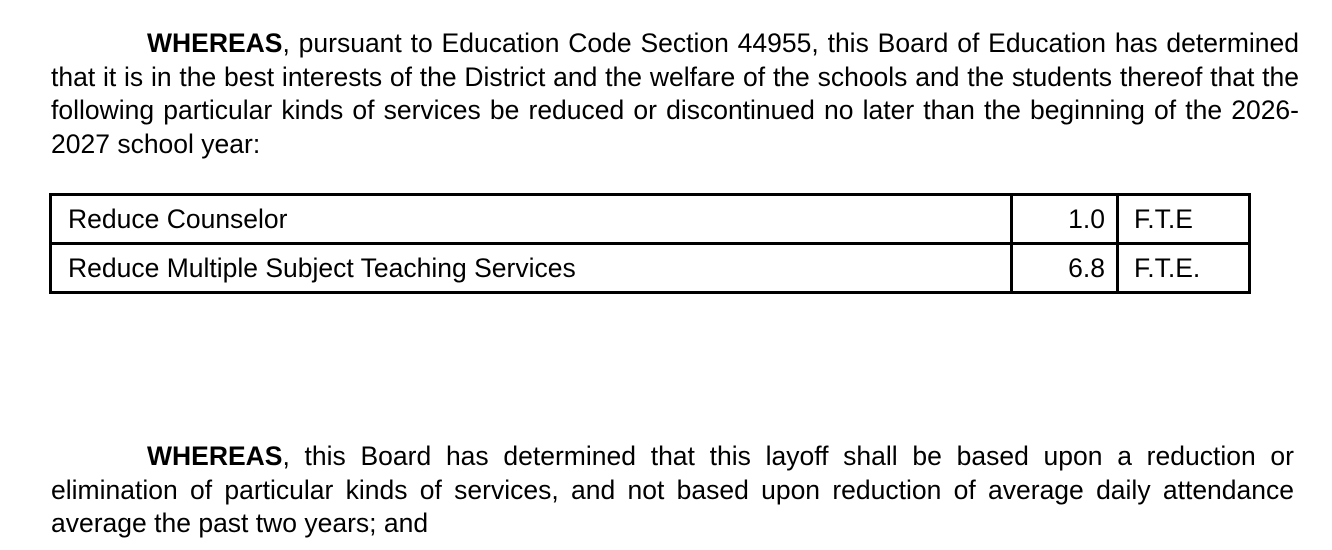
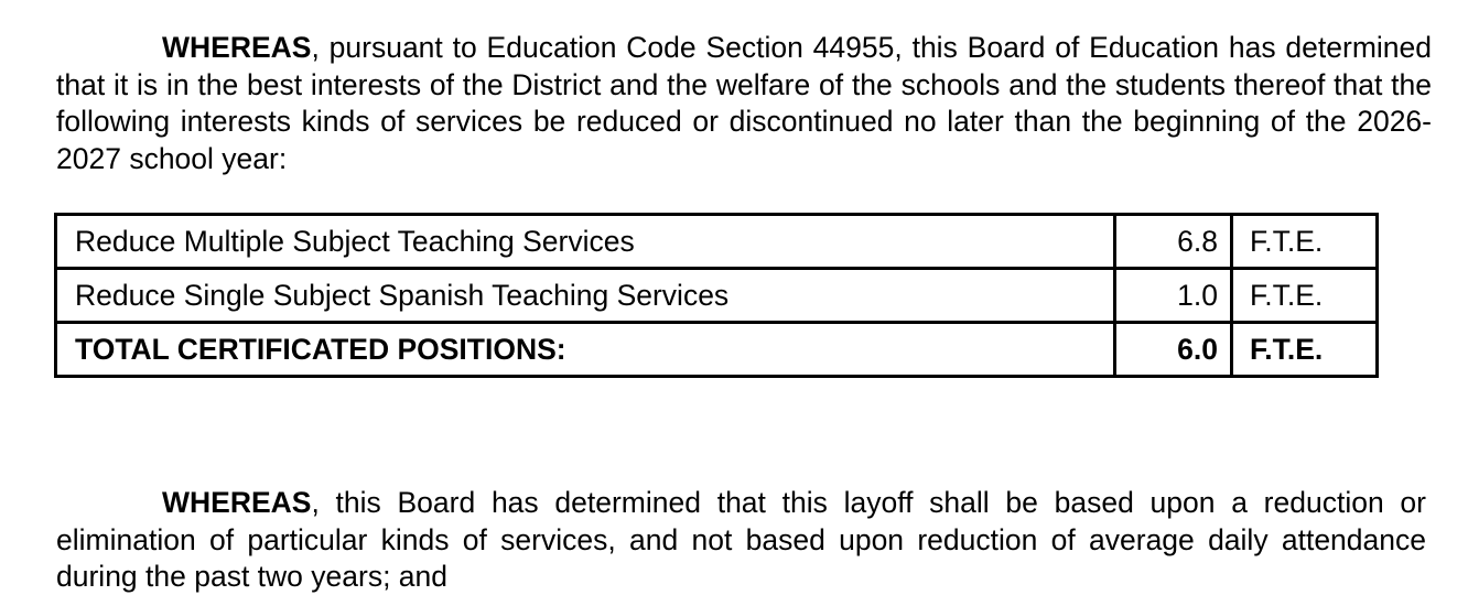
- WHEREAS, pursuant to Education Code Section 44955, this Board of Education has determined that it is in the best interests of the District and the welfare of the schools and the students thereof that the following particular kinds of services be reduced or discontinued no later than the beginning of the 2026-2027 school year:
+ WHEREAS, pursuant to Education Code Section 44955, this Board of Education has determined that it is in the best interests of the District and the welfare of the schools and the students thereof that the following interests kinds of services be reduced or discontinued no later than the beginning of the 2026-2027 school year:
- Reduce Counselor	1.0	F.T.E
  Reduce Multiple Subject Teaching Services	6.8	F.T.E.
+ Reduce Single Subject Spanish Teaching Services	1.0	F.T.E.
+ TOTAL CERTIFICATED POSITIONS:	6.0	F.T.E.
- WHEREAS, this Board has determined that this layoff shall be based upon a reduction or elimination of particular kinds of services, and not based upon reduction of average daily attendance average the past two years; and
+ WHEREAS, this Board has determined that this layoff shall be based upon a reduction or elimination of particular kinds of services, and not based upon reduction of average daily attendance during the past two years; and
